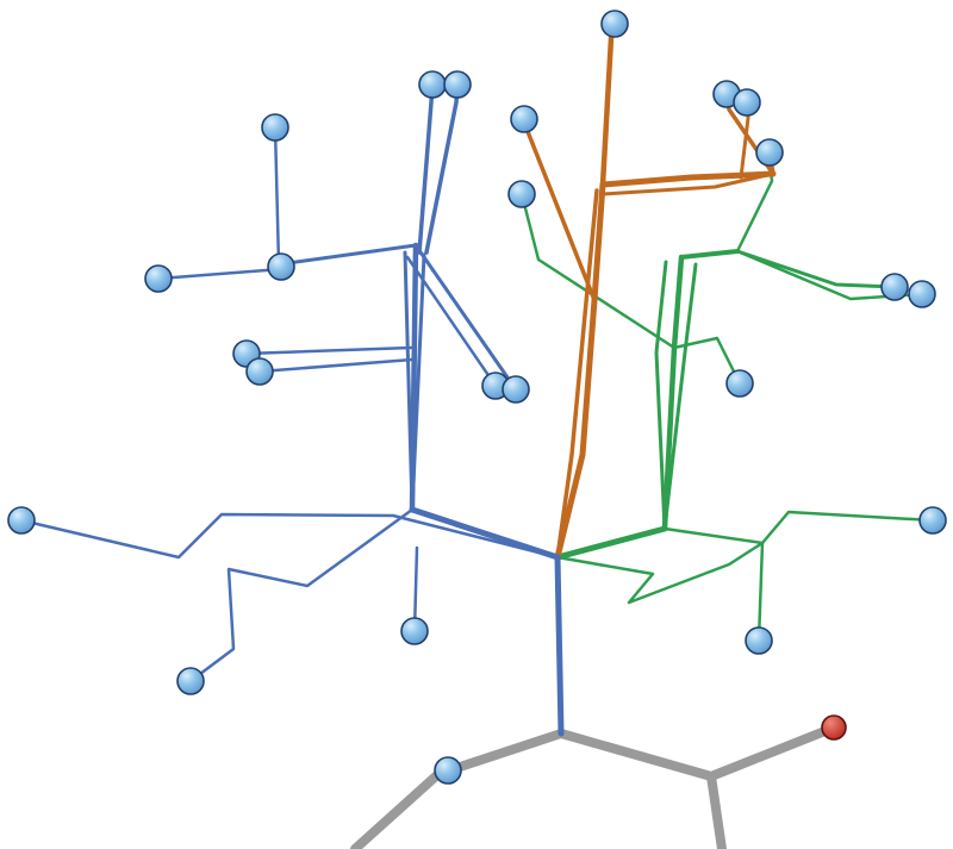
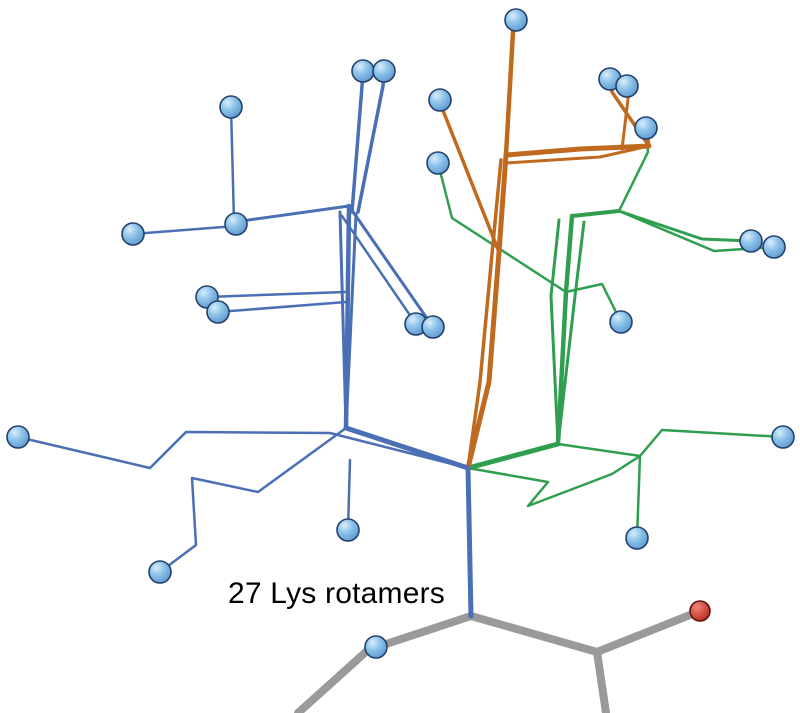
+ 27 Lys rotamers
